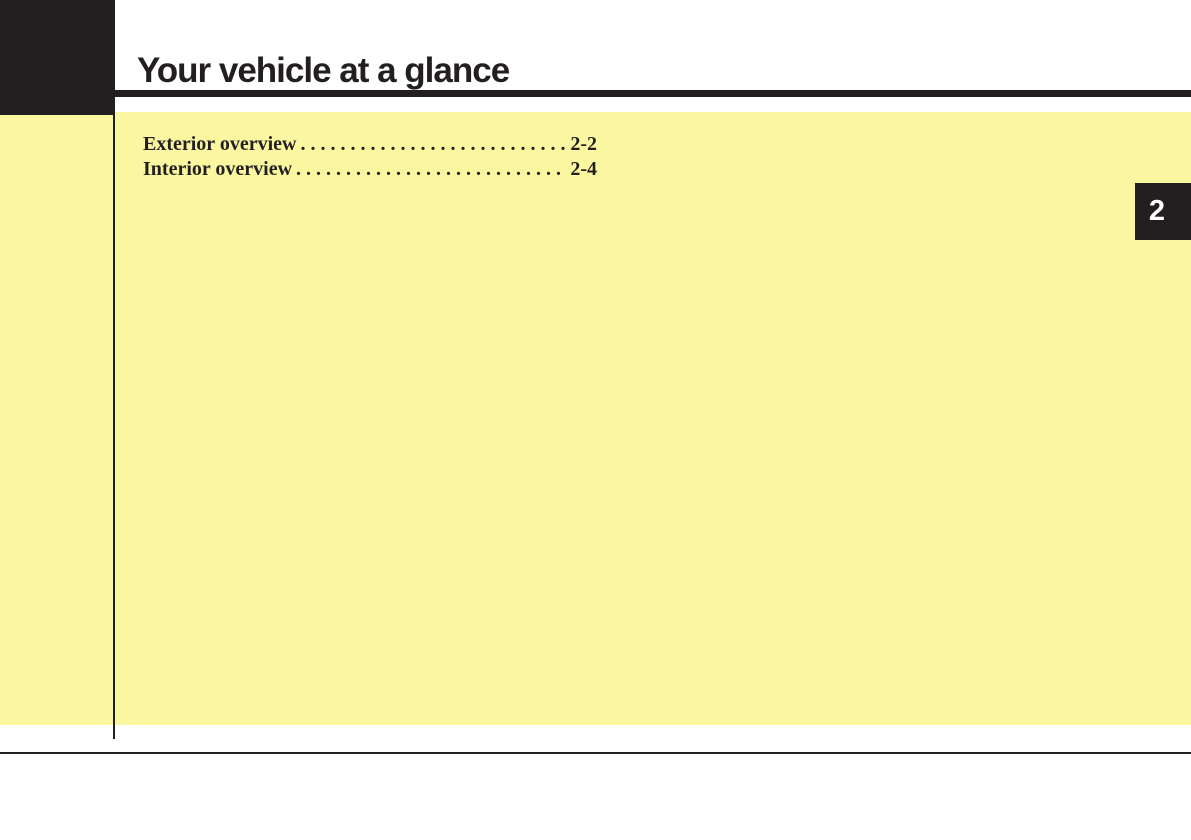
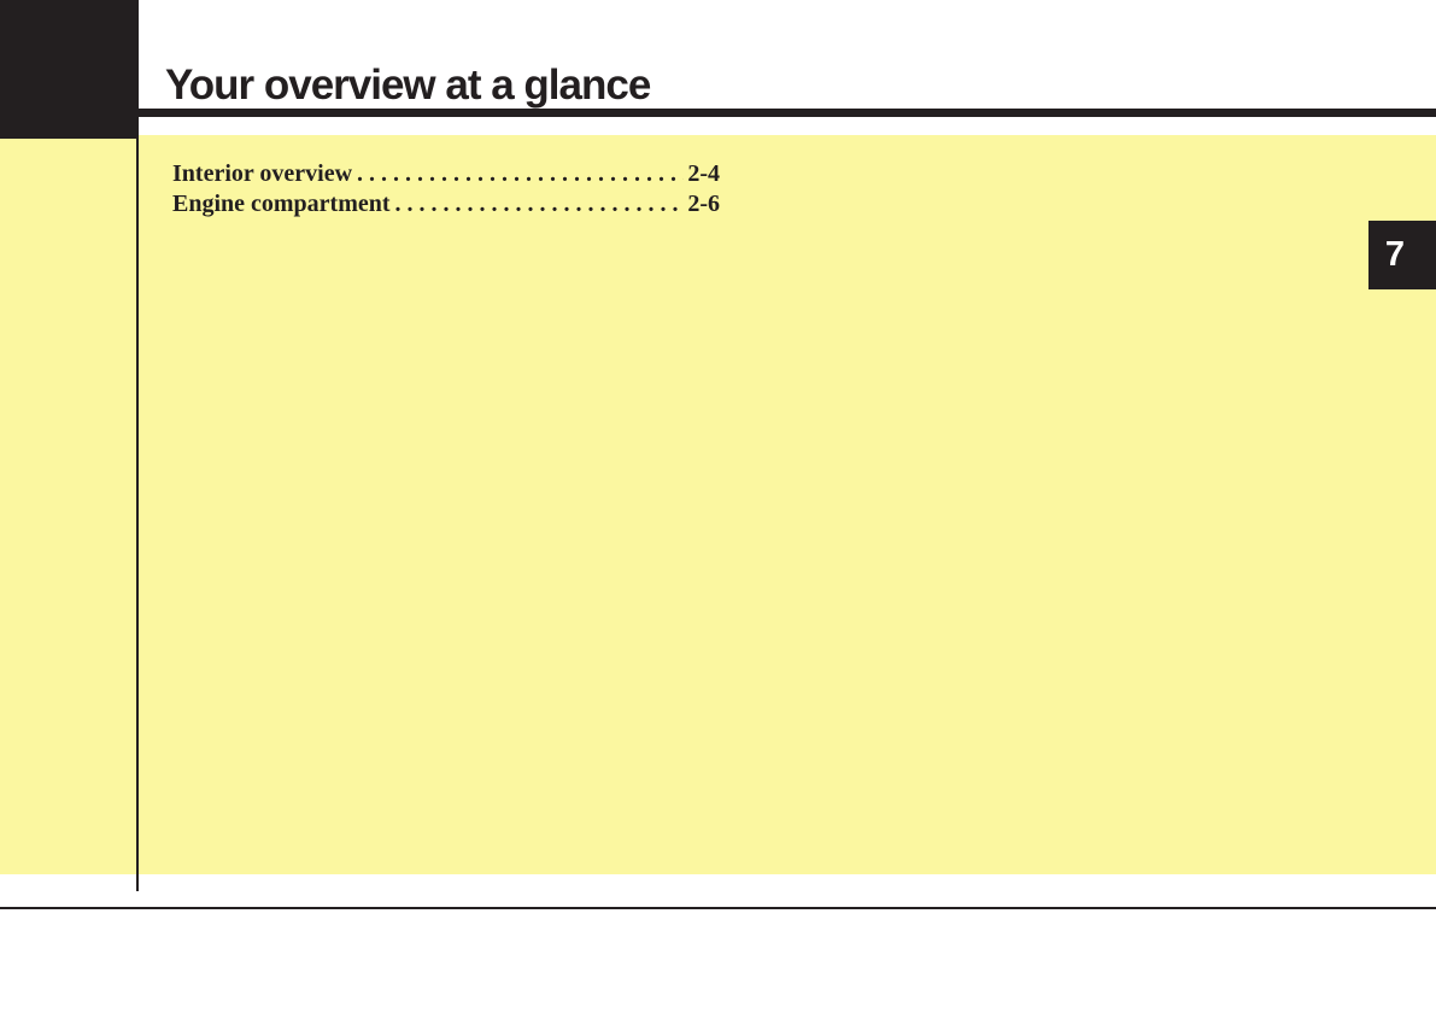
- Your vehicle at a glance
+ Your overview at a glance
- Exterior overview
- 2-2
  Interior overview
  2-4
+ Engine compartment
+ 2-6
- 2
+ 7
